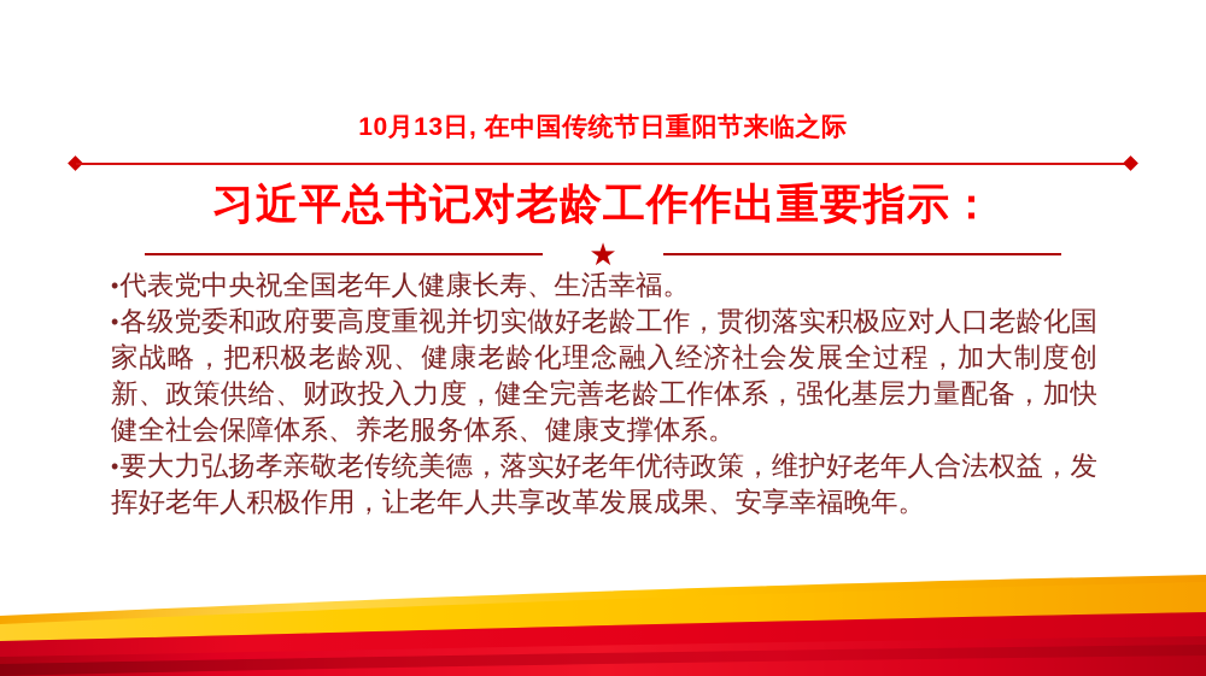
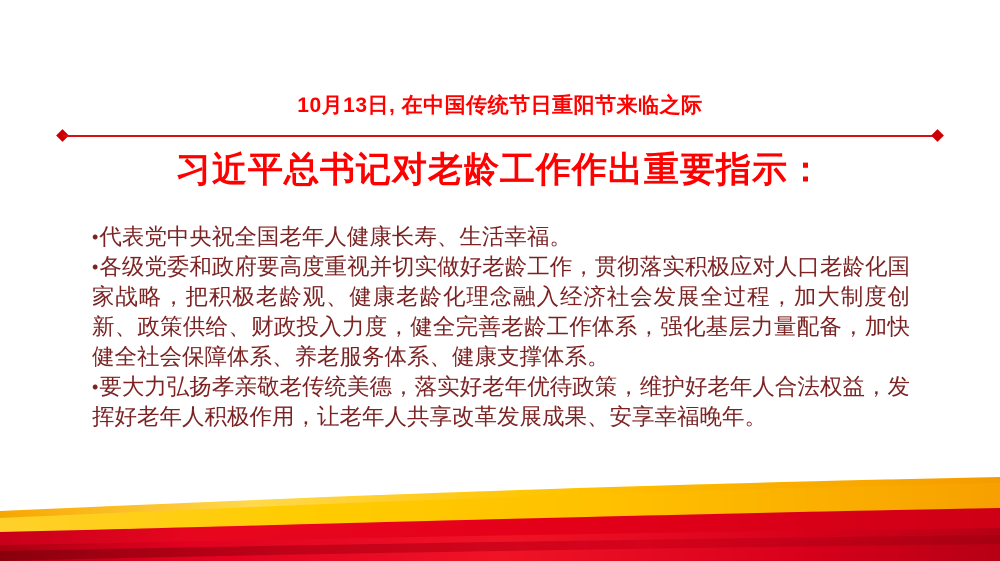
  10月13日, 在中国传统节日重阳节来临之际
  习近平总书记对老龄工作作出重要指示：
- ★
  •代表党中央祝全国老年人健康长寿、生活幸福。
  •各级党委和政府要高度重视并切实做好老龄工作，贯彻落实积极应对人口老龄化国家战略，把积极老龄观、健康老龄化理念融入经济社会发展全过程，加大制度创新、政策供给、财政投入力度，健全完善老龄工作体系，强化基层力量配备，加快健全社会保障体系、养老服务体系、健康支撑体系。
  •要大力弘扬孝亲敬老传统美德，落实好老年优待政策，维护好老年人合法权益，发挥好老年人积极作用，让老年人共享改革发展成果、安享幸福晚年。
